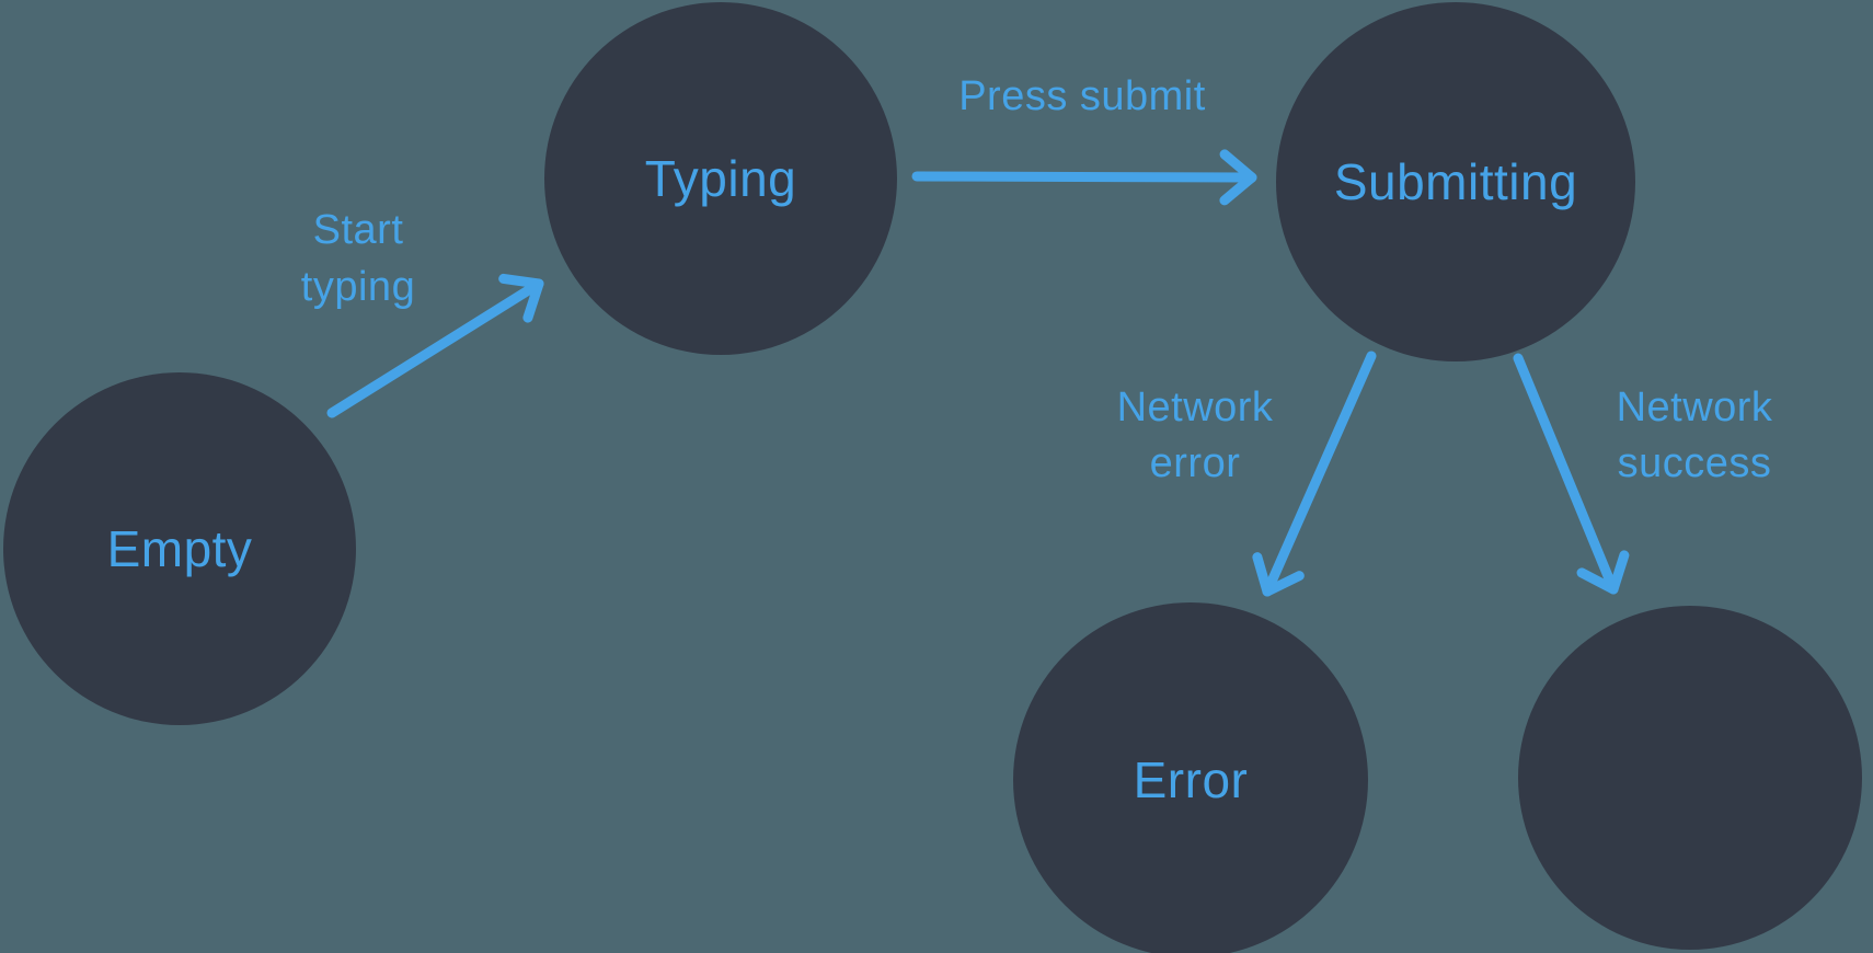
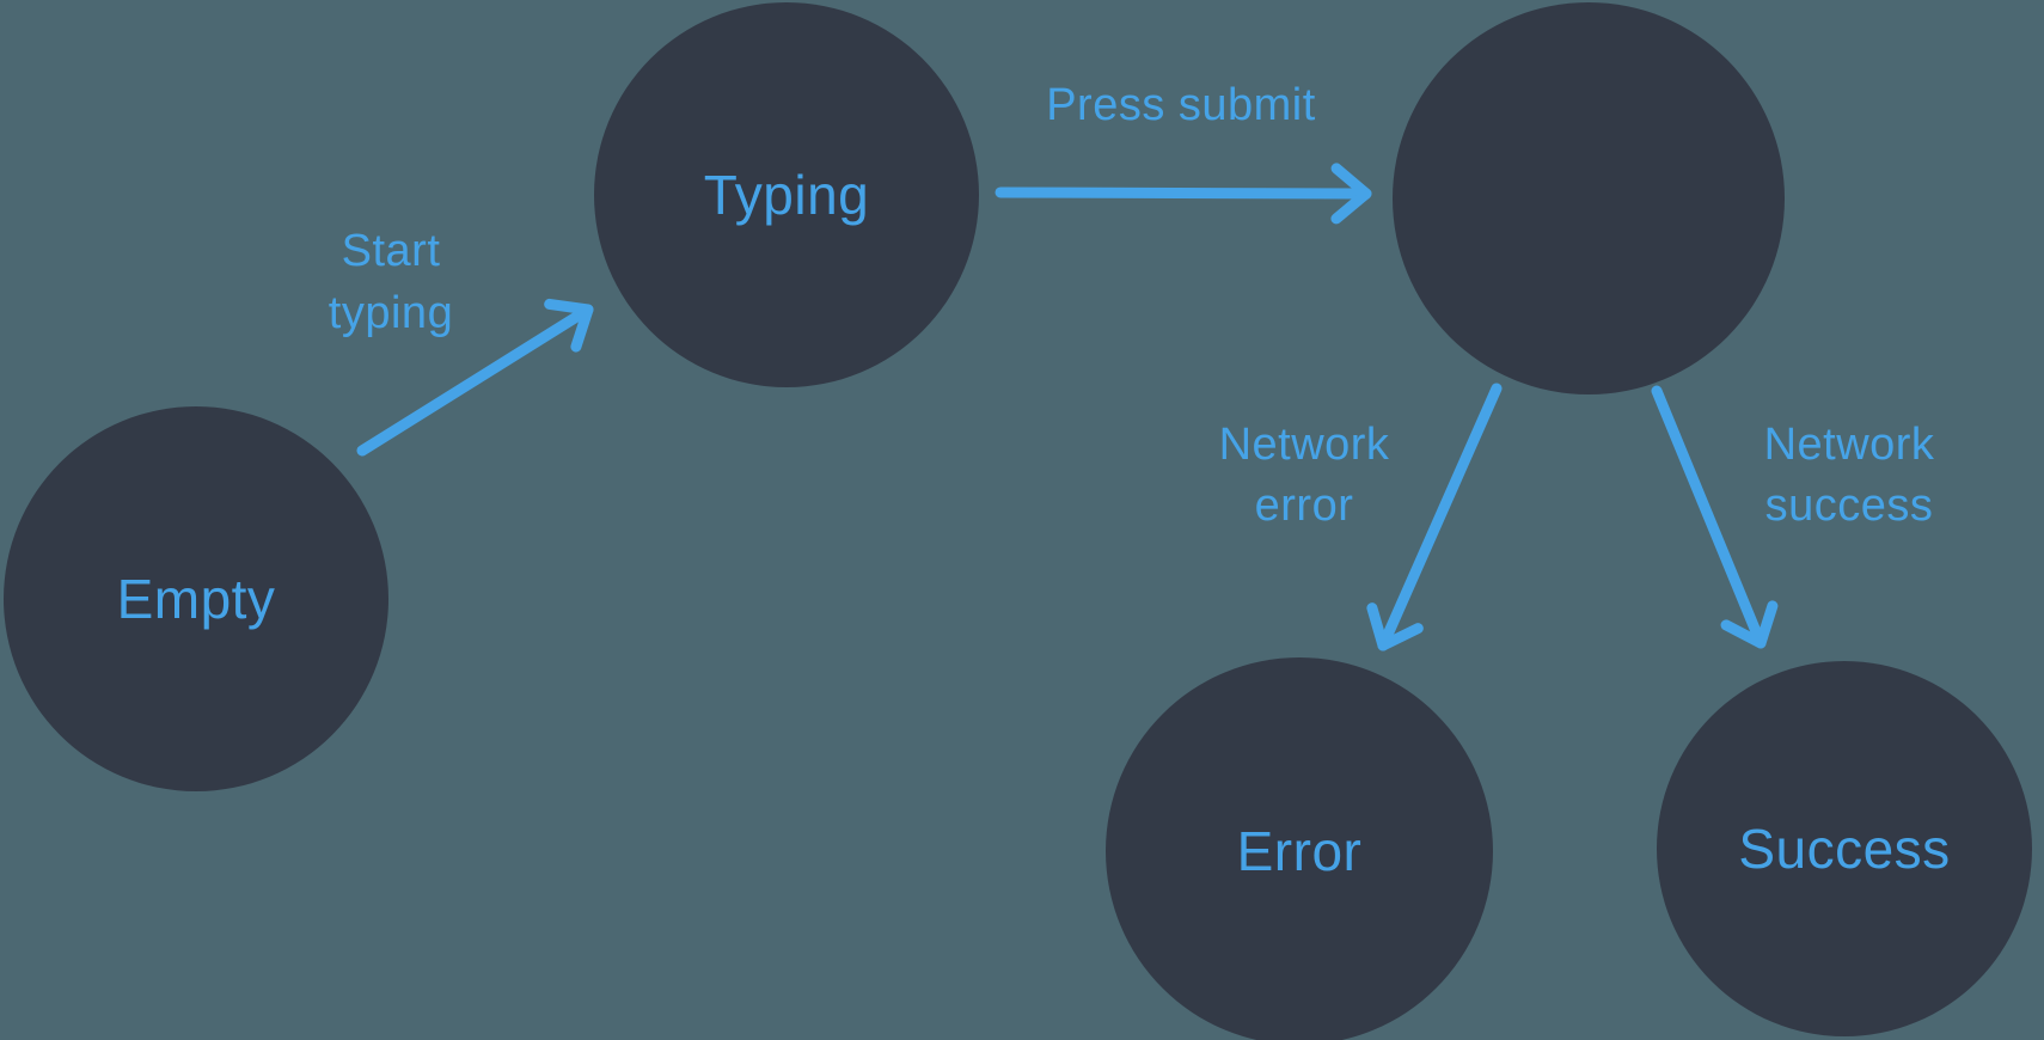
  Start
  typing
  Press submit
  Network
  error
  Network
  success
  Empty
  Typing
- Submitting
  Error
+ Success
